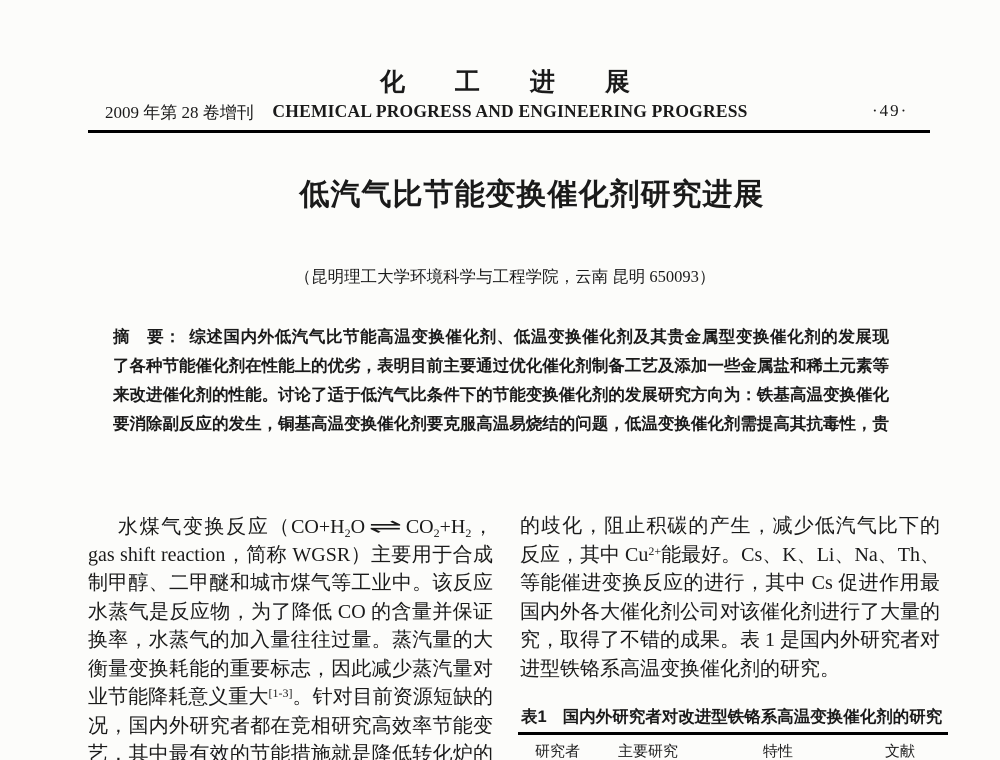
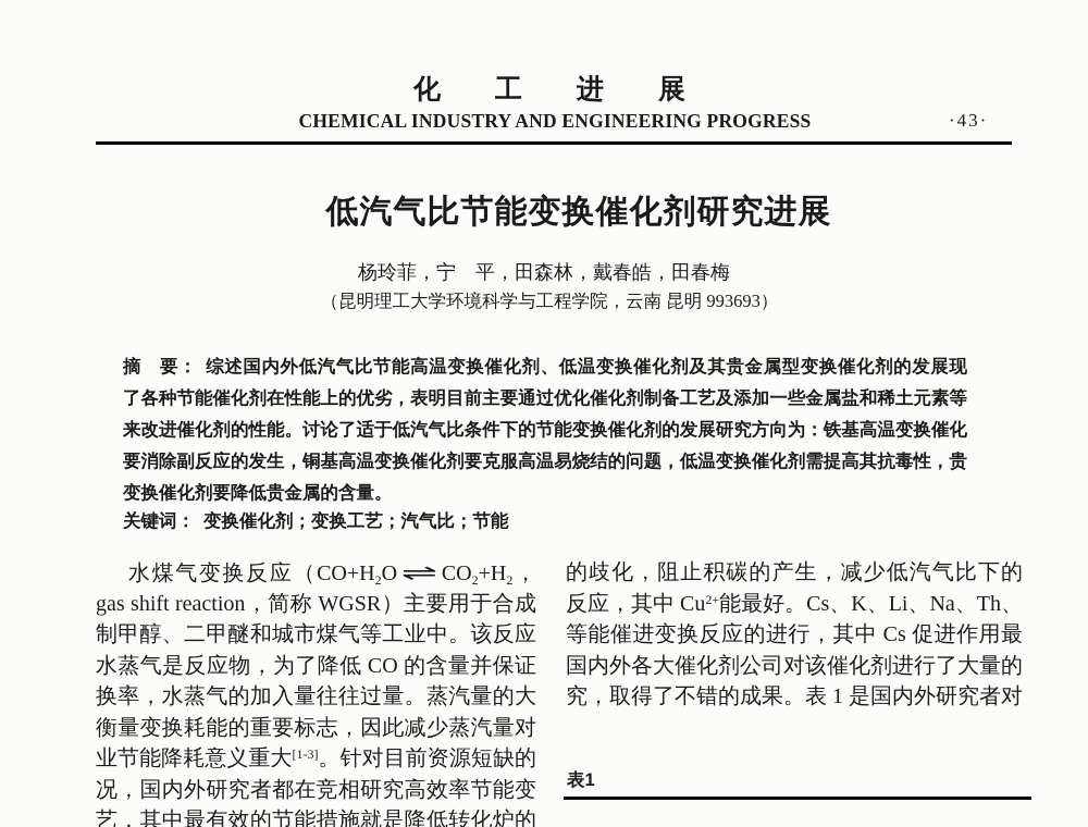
  化 工 进 展
- 2009 年第 28 卷增刊
- CHEMICAL PROGRESS AND ENGINEERING PROGRESS
+ CHEMICAL INDUSTRY AND ENGINEERING PROGRESS
- ·49·
+ ·43·
  低汽气比节能变换催化剂研究进展
+ 杨玲菲，宁 平，田森林，戴春皓，田春梅
- （昆明理工大学环境科学与工程学院，云南 昆明 650093）
+ （昆明理工大学环境科学与工程学院，云南 昆明 993693）
  摘 要： 综述国内外低汽气比节能高温变换催化剂、低温变换催化剂及其贵金属型变换催化剂的发展现
  了各种节能催化剂在性能上的优劣，表明目前主要通过优化催化剂制备工艺及添加一些金属盐和稀土元素等
  来改进催化剂的性能。讨论了适于低汽气比条件下的节能变换催化剂的发展研究方向为：铁基高温变换催化
  要消除副反应的发生，铜基高温变换催化剂要克服高温易烧结的问题，低温变换催化剂需提高其抗毒性，贵
+ 变换催化剂要降低贵金属的含量。
+ 关键词： 变换催化剂；变换工艺；汽气比；节能
  水煤气变换反应（CO+H2O ⇌ CO2+H2，
  gas shift reaction，简称 WGSR）主要用于合成
  制甲醇、二甲醚和城市煤气等工业中。该反应
  水蒸气是反应物，为了降低 CO 的含量并保证
  换率，水蒸气的加入量往往过量。蒸汽量的大
  衡量变换耗能的重要标志，因此减少蒸汽量对
  业节能降耗意义重大[1-3]。针对目前资源短缺的
  况，国内外研究者都在竞相研究高效率节能变
  艺，其中最有效的节能措施就是降低转化炉的
  的歧化，阻止积碳的产生，减少低汽气比下的
  反应，其中 Cu2+能最好。Cs、K、Li、Na、Th、
  等能催进变换反应的进行，其中 Cs 促进作用最
  国内外各大催化剂公司对该催化剂进行了大量的
  究，取得了不错的成果。表 1 是国内外研究者对
- 进型铁铬系高温变换催化剂的研究。
  表1
- 国内外研究者对改进型铁铬系高温变换催化剂的研究
- 研究者
- 主要研究
- 特性
- 文献
